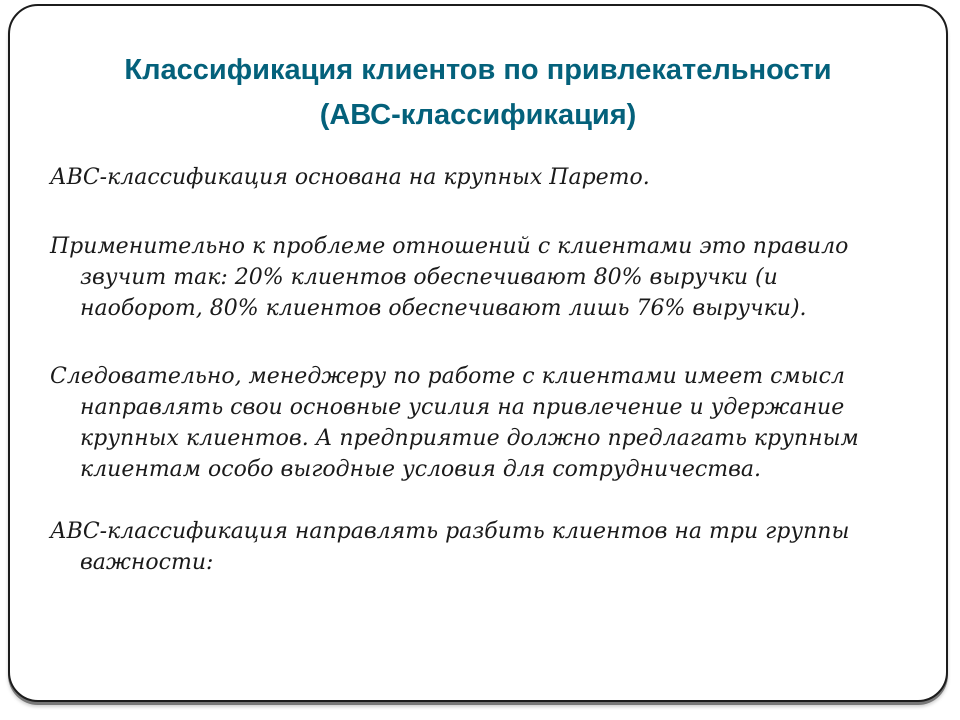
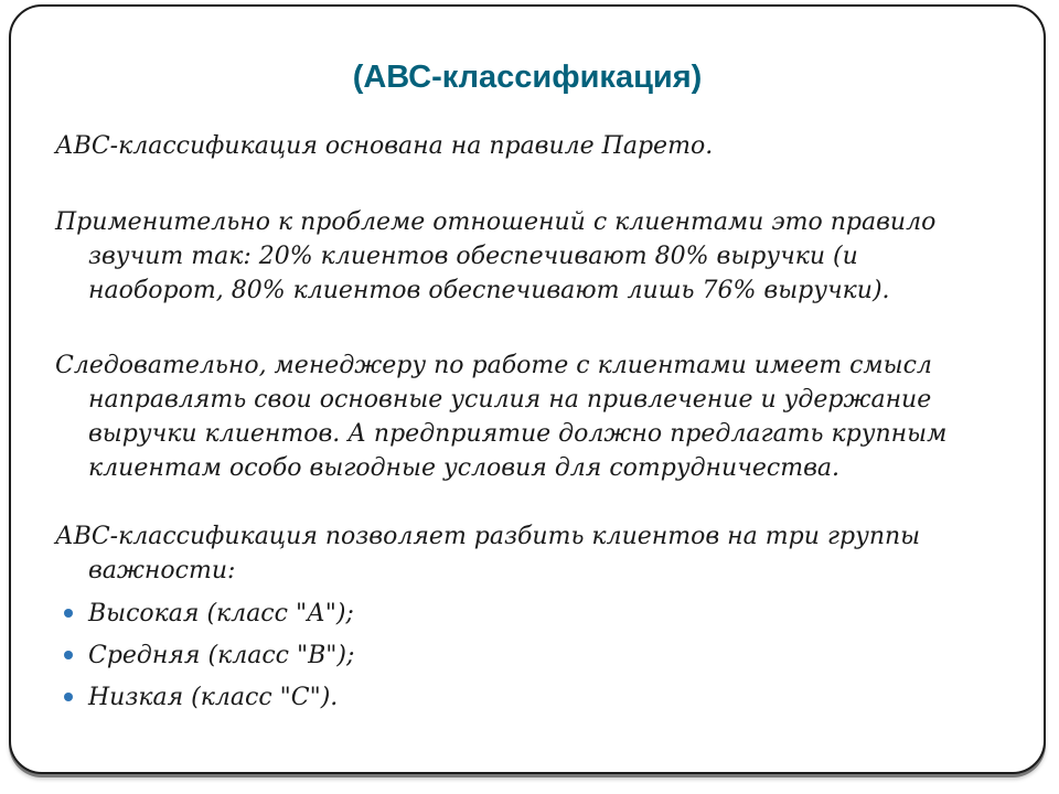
- Классификация клиентов по привлекательности
  (АВС-классификация)
- АВС-классификация основана на крупных Парето.
+ АВС-классификация основана на правиле Парето.
  Применительно к проблеме отношений с клиентами это правило звучит так: 20% клиентов обеспечивают 80% выручки (и наоборот, 80% клиентов обеспечивают лишь 76% выручки).
- Следовательно, менеджеру по работе с клиентами имеет смысл направлять свои основные усилия на привлечение и удержание крупных клиентов. А предприятие должно предлагать крупным клиентам особо выгодные условия для сотрудничества.
+ Следовательно, менеджеру по работе с клиентами имеет смысл направлять свои основные усилия на привлечение и удержание выручки клиентов. А предприятие должно предлагать крупным клиентам особо выгодные условия для сотрудничества.
- АВС-классификация направлять разбить клиентов на три группы важности:
+ АВС-классификация позволяет разбить клиентов на три группы важности:
+ Высокая (класс "А");
+ Средняя (класс "В");
+ Низкая (класс "С").
